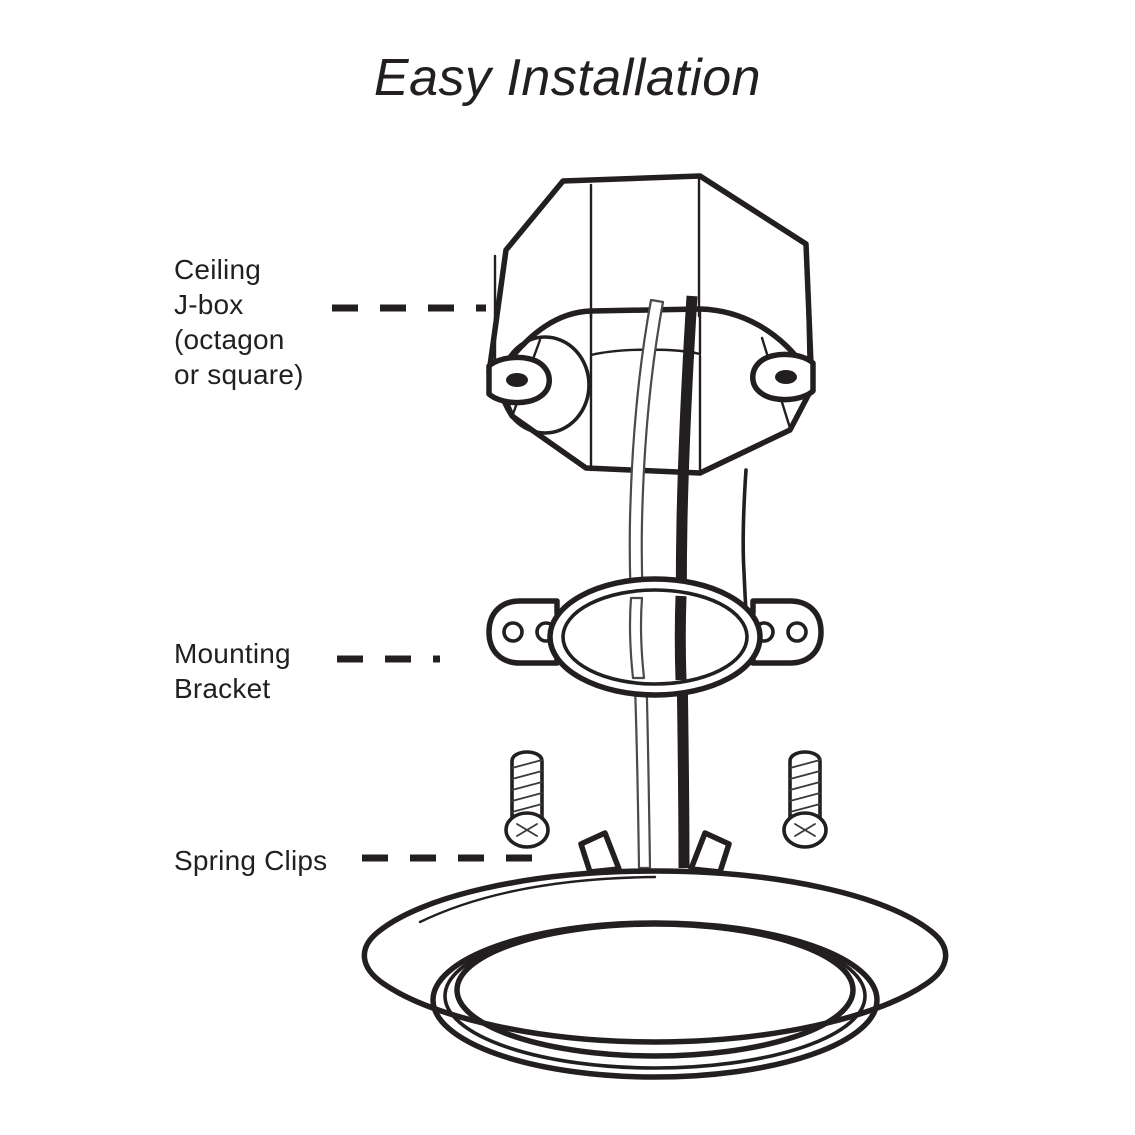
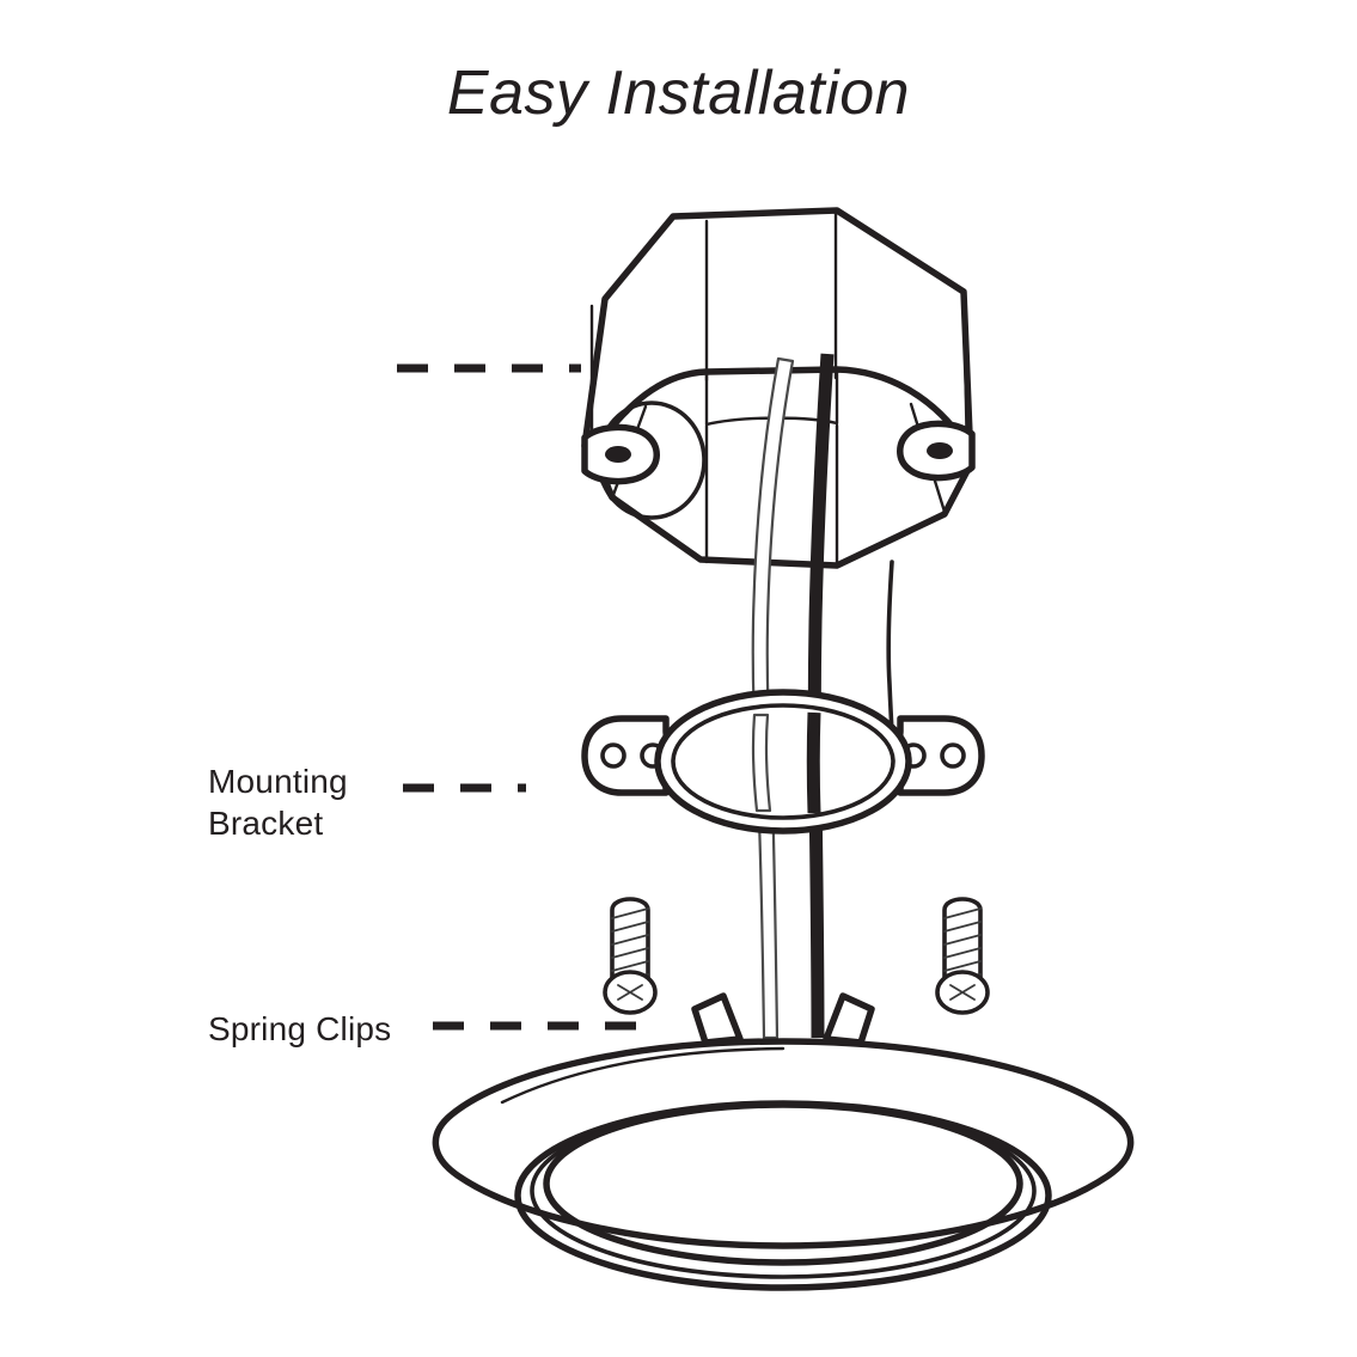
  Easy Installation
- Ceiling
- J-box
- (octagon
- or square)
  Mounting
  Bracket
  Spring Clips
